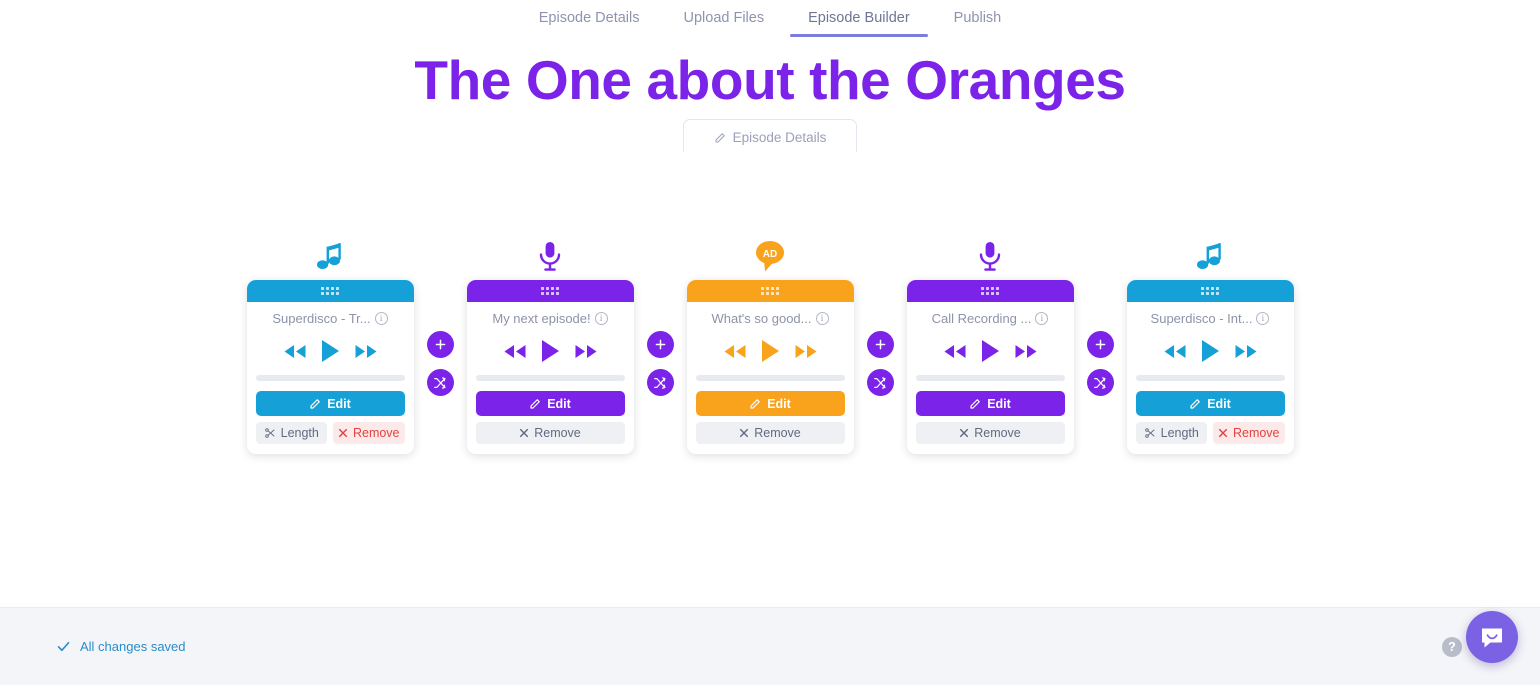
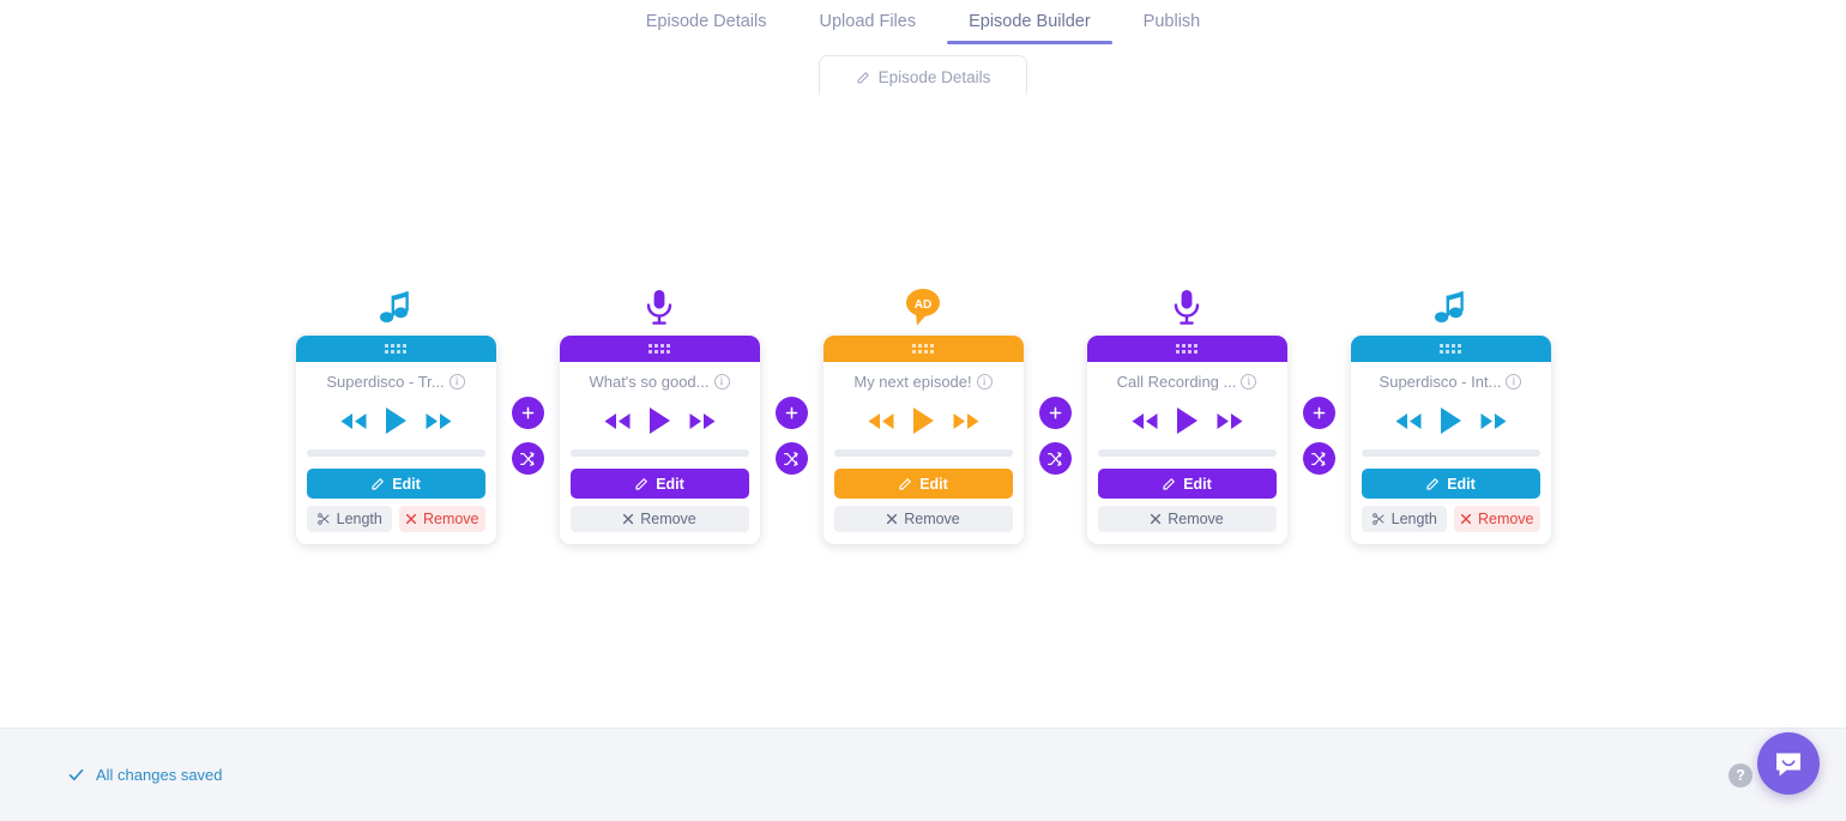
  Episode Details
  Upload Files
  Episode Builder
  Publish
- The One about the Oranges
  Episode Details
  Superdisco - Tr...
  i
  Edit
  Length
  Remove
- My next episode!
+ What's so good...
  i
  Edit
  Remove
  AD
- What's so good...
+ My next episode!
  i
  Edit
  Remove
  Call Recording ...
  i
  Edit
  Remove
  Superdisco - Int...
  i
  Edit
  Length
  Remove
  All changes saved
  ?
